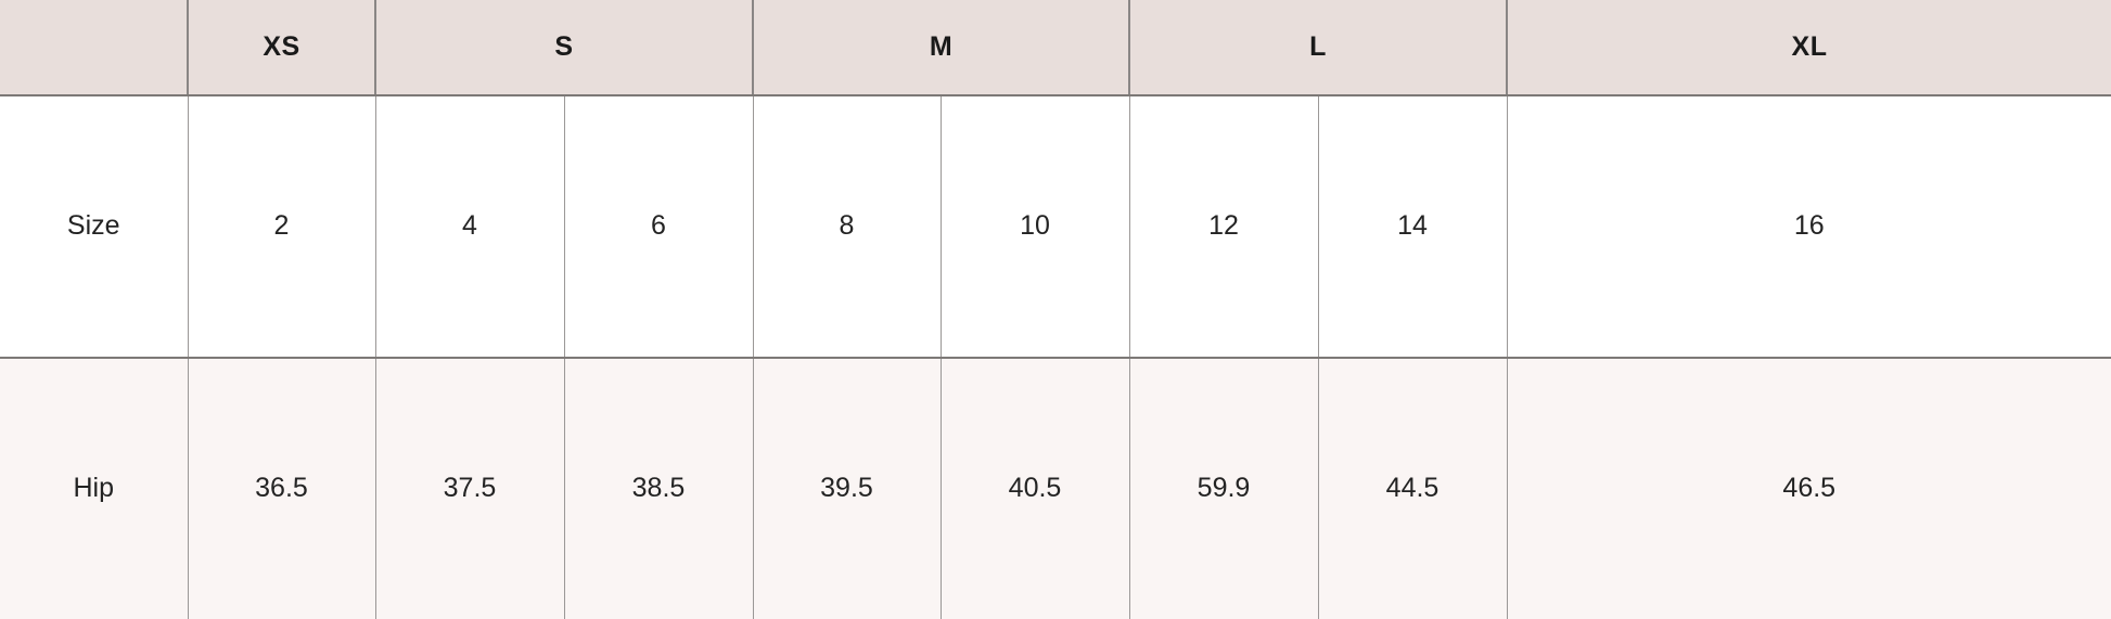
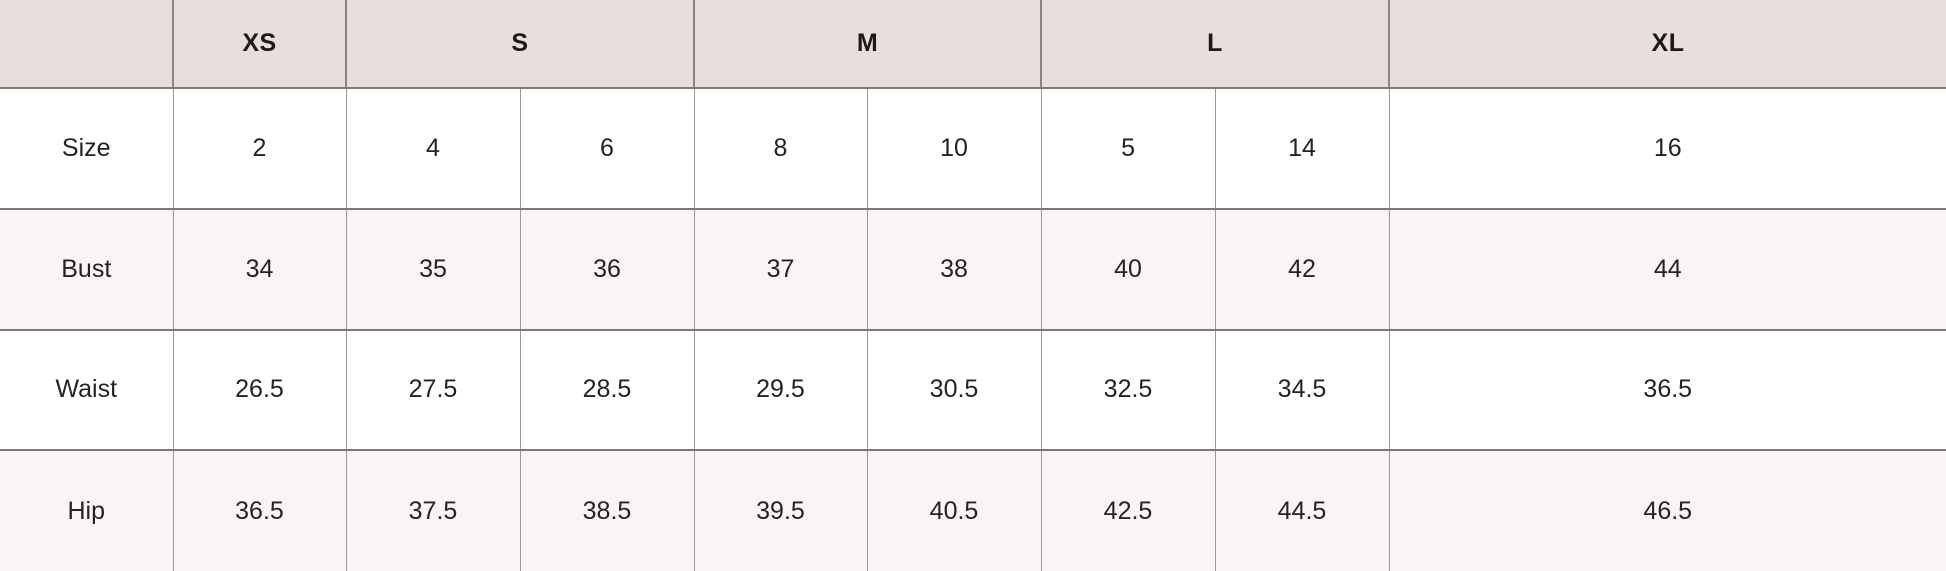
  	XS	S	M	L	XL
- Size	2	4	6	8	10	12	14	16
+ Size	2	4	6	8	10	5	14	16
+ Bust	34	35	36	37	38	40	42	44
+ Waist	26.5	27.5	28.5	29.5	30.5	32.5	34.5	36.5
- Hip	36.5	37.5	38.5	39.5	40.5	59.9	44.5	46.5
+ Hip	36.5	37.5	38.5	39.5	40.5	42.5	44.5	46.5
